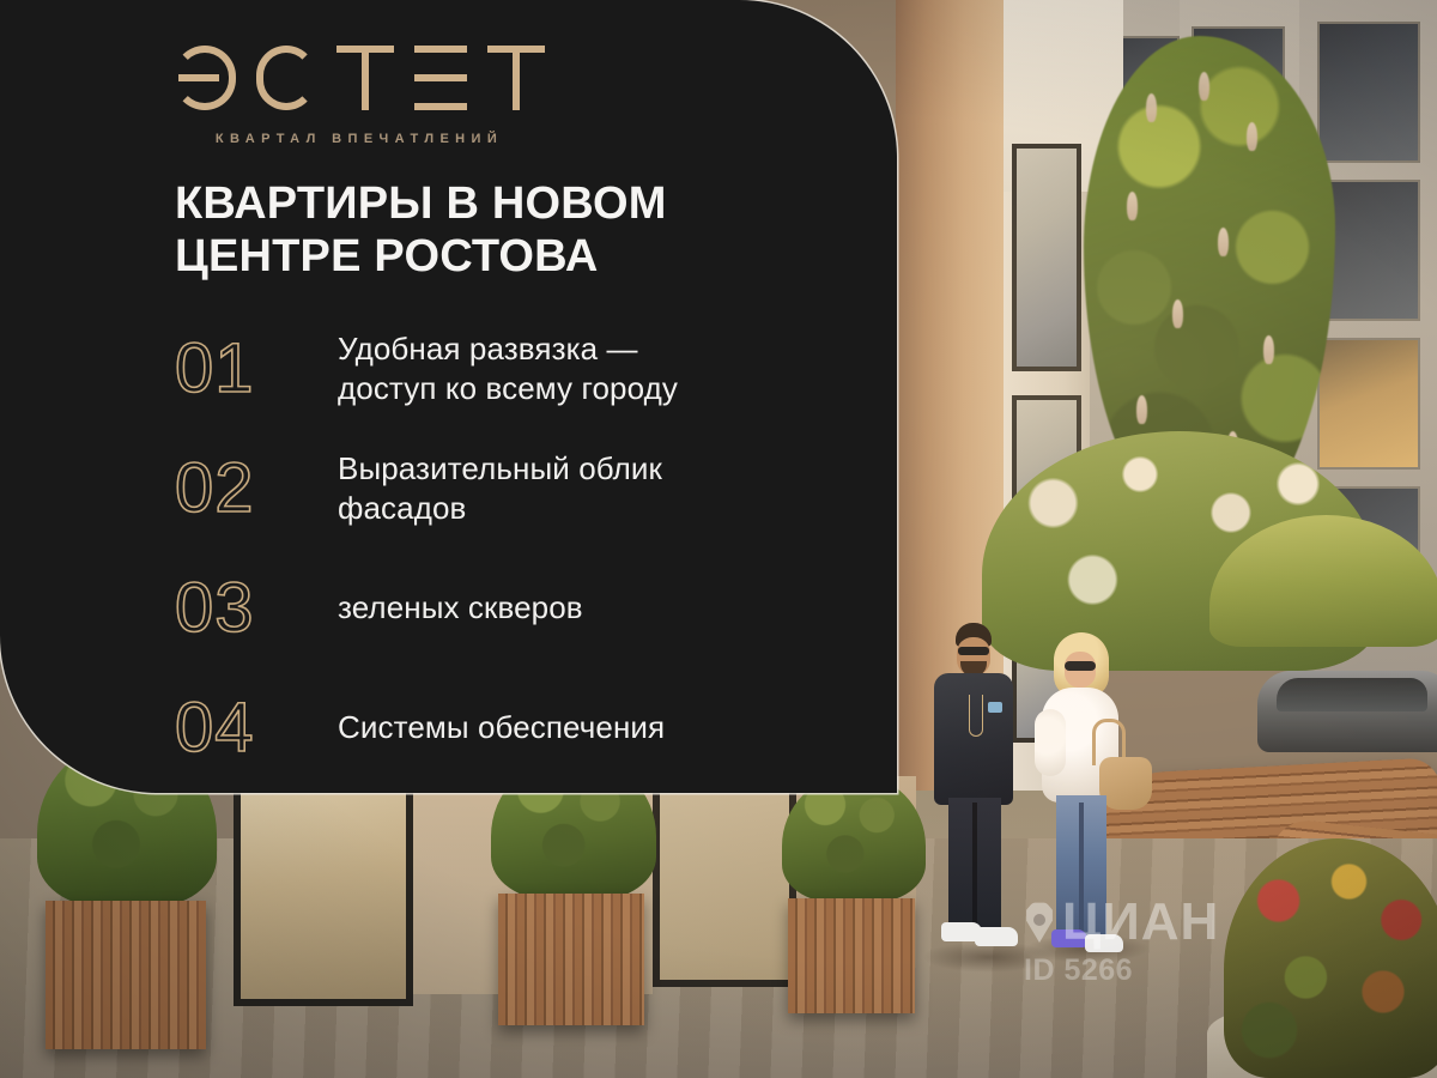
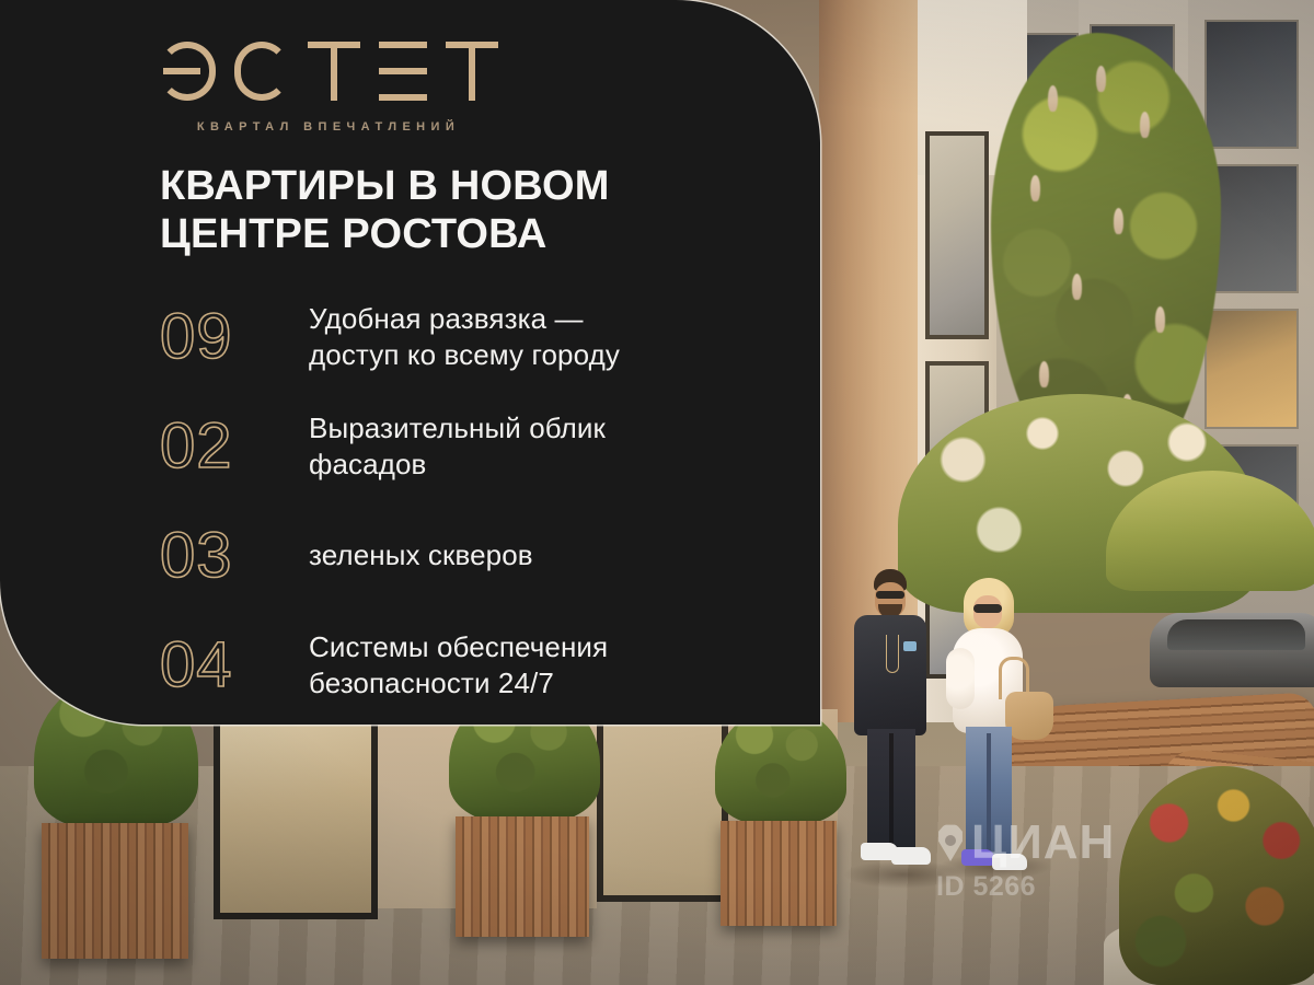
  ЦИАН
  ID 5266
  КВАРТАЛ ВПЕЧАТЛЕНИЙ
  КВАРТИРЫ В НОВОМ
  ЦЕНТРЕ РОСТОВА
- 01
+ 09
  Удобная развязка —
  доступ ко всему городу
  02
  Выразительный облик
  фасадов
  03
  зеленых скверов
  04
  Системы обеспечения
+ безопасности 24/7
